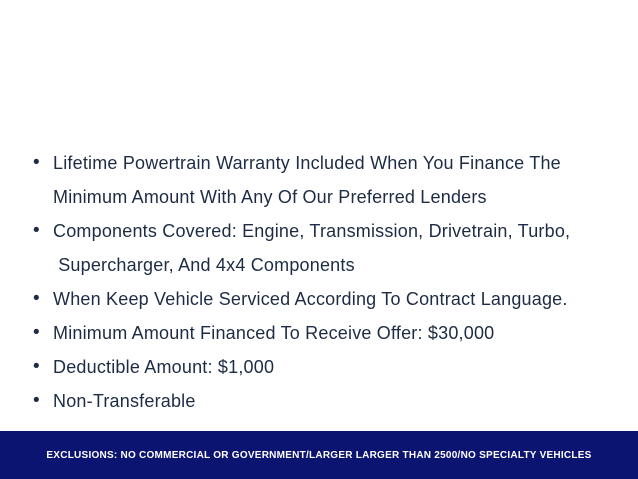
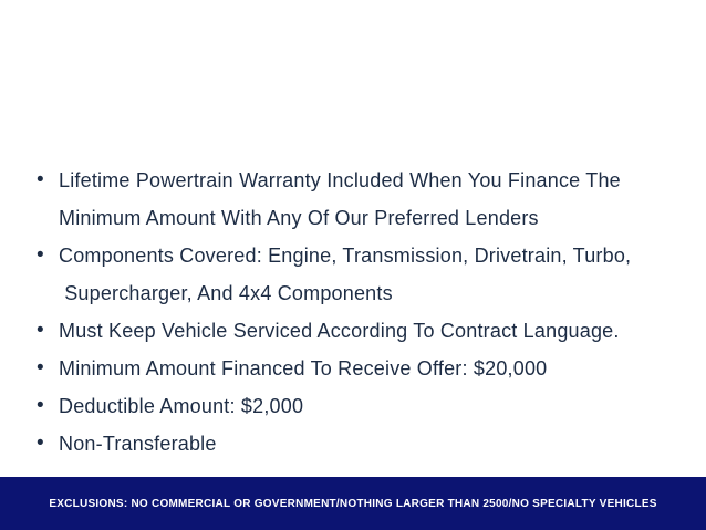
  •
  Lifetime Powertrain Warranty Included When You Finance The
  Minimum Amount With Any Of Our Preferred Lenders
  •
  Components Covered: Engine, Transmission, Drivetrain, Turbo,
  Supercharger, And 4x4 Components
  •
- When Keep Vehicle Serviced According To Contract Language.
+ Must Keep Vehicle Serviced According To Contract Language.
  •
- Minimum Amount Financed To Receive Offer: $30,000
+ Minimum Amount Financed To Receive Offer: $20,000
  •
- Deductible Amount: $1,000
+ Deductible Amount: $2,000
  •
  Non-Transferable
- EXCLUSIONS: NO COMMERCIAL OR GOVERNMENT/LARGER LARGER THAN 2500/NO SPECIALTY VEHICLES
+ EXCLUSIONS: NO COMMERCIAL OR GOVERNMENT/NOTHING LARGER THAN 2500/NO SPECIALTY VEHICLES
